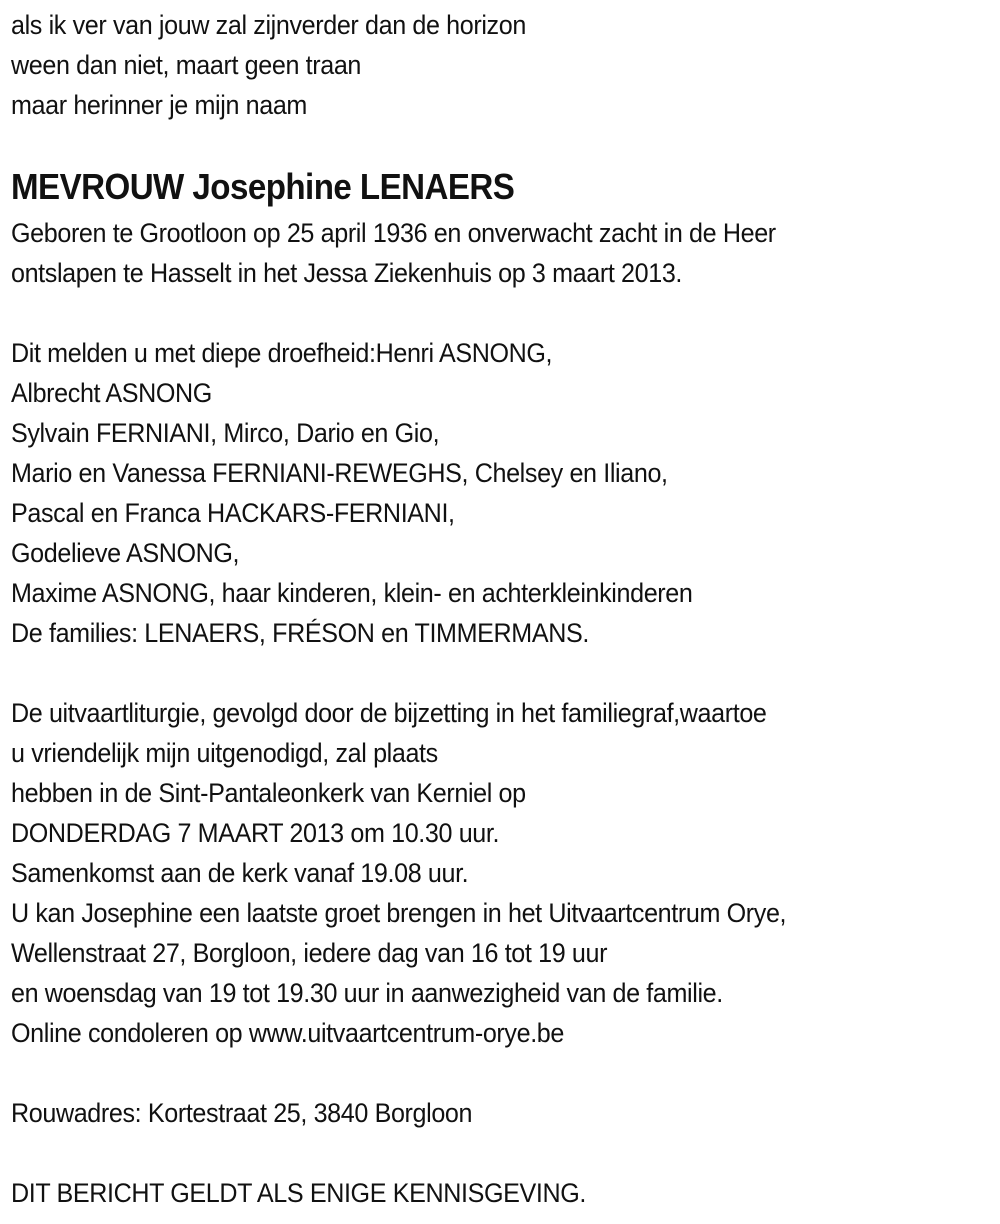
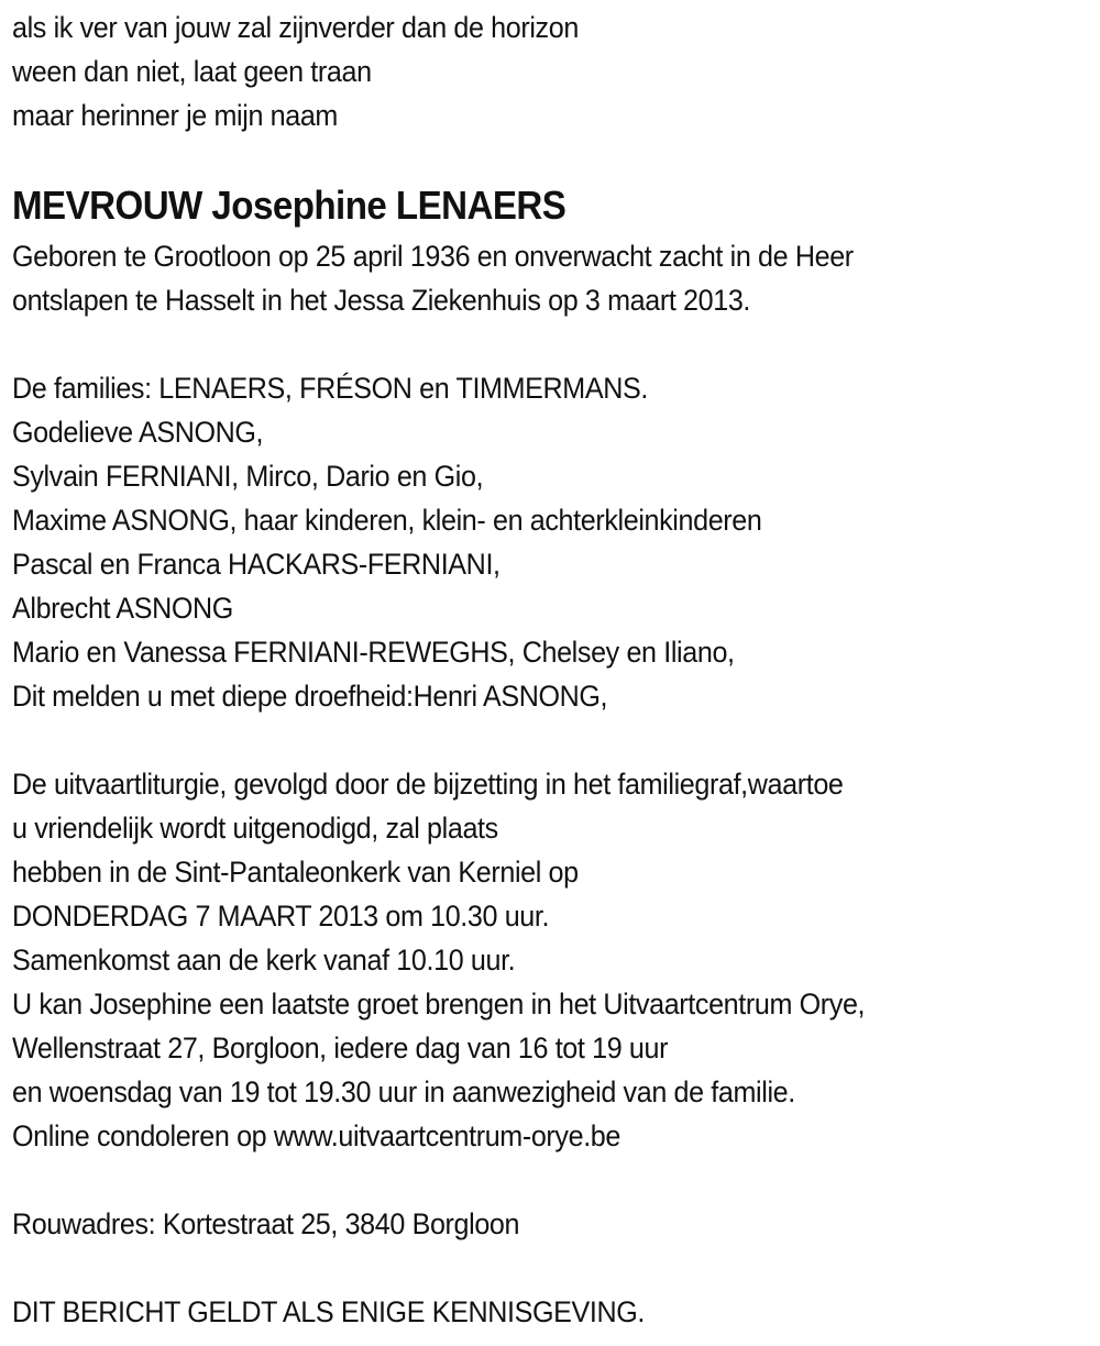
  als ik ver van jouw zal zijnverder dan de horizon
- ween dan niet, maart geen traan
+ ween dan niet, laat geen traan
  maar herinner je mijn naam
  MEVROUW Josephine LENAERS
  Geboren te Grootloon op 25 april 1936 en onverwacht zacht in de Heer
  ontslapen te Hasselt in het Jessa Ziekenhuis op 3 maart 2013.
- Dit melden u met diepe droefheid:Henri ASNONG,
+ De families: LENAERS, FRÉSON en TIMMERMANS.
- Albrecht ASNONG
+ Godelieve ASNONG,
  Sylvain FERNIANI, Mirco, Dario en Gio,
- Mario en Vanessa FERNIANI-REWEGHS, Chelsey en Iliano,
+ Maxime ASNONG, haar kinderen, klein- en achterkleinkinderen
  Pascal en Franca HACKARS-FERNIANI,
- Godelieve ASNONG,
+ Albrecht ASNONG
- Maxime ASNONG, haar kinderen, klein- en achterkleinkinderen
+ Mario en Vanessa FERNIANI-REWEGHS, Chelsey en Iliano,
- De families: LENAERS, FRÉSON en TIMMERMANS.
+ Dit melden u met diepe droefheid:Henri ASNONG,
  De uitvaartliturgie, gevolgd door de bijzetting in het familiegraf,waartoe
- u vriendelijk mijn uitgenodigd, zal plaats
+ u vriendelijk wordt uitgenodigd, zal plaats
  hebben in de Sint-Pantaleonkerk van Kerniel op
  DONDERDAG 7 MAART 2013 om 10.30 uur.
- Samenkomst aan de kerk vanaf 19.08 uur.
+ Samenkomst aan de kerk vanaf 10.10 uur.
  U kan Josephine een laatste groet brengen in het Uitvaartcentrum Orye,
  Wellenstraat 27, Borgloon, iedere dag van 16 tot 19 uur
  en woensdag van 19 tot 19.30 uur in aanwezigheid van de familie.
  Online condoleren op www.uitvaartcentrum-orye.be
  Rouwadres: Kortestraat 25, 3840 Borgloon
  DIT BERICHT GELDT ALS ENIGE KENNISGEVING.
